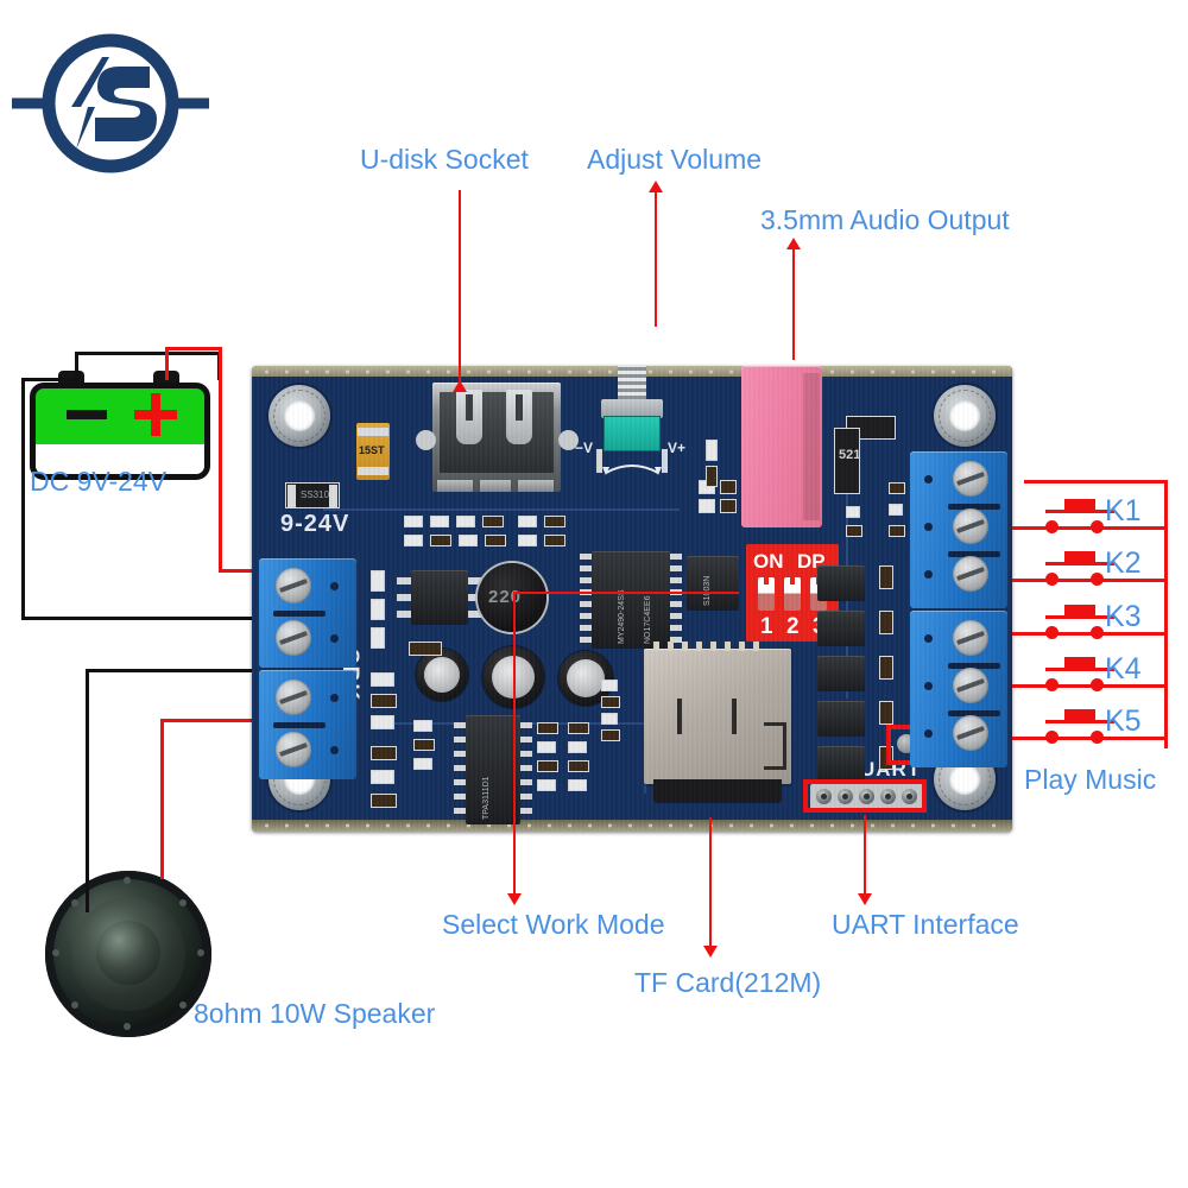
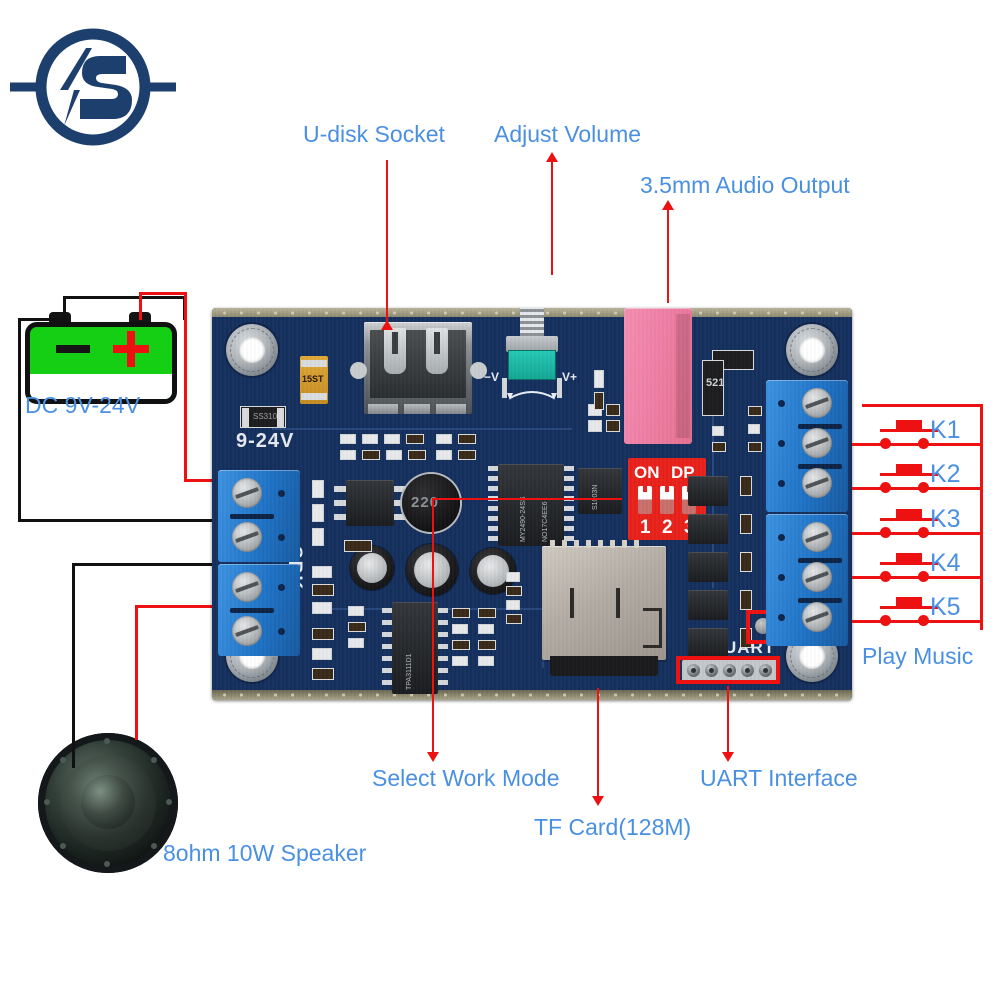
  DC 9V-24V
  8ohm 10W Speaker
  U-disk Socket
  Adjust Volume
  3.5mm Audio Output
  Select Work Mode
- TF Card(212M)
+ TF Card(128M)
  UART Interface
  K1
  K2
  K3
  K4
  K5
  Play Music
